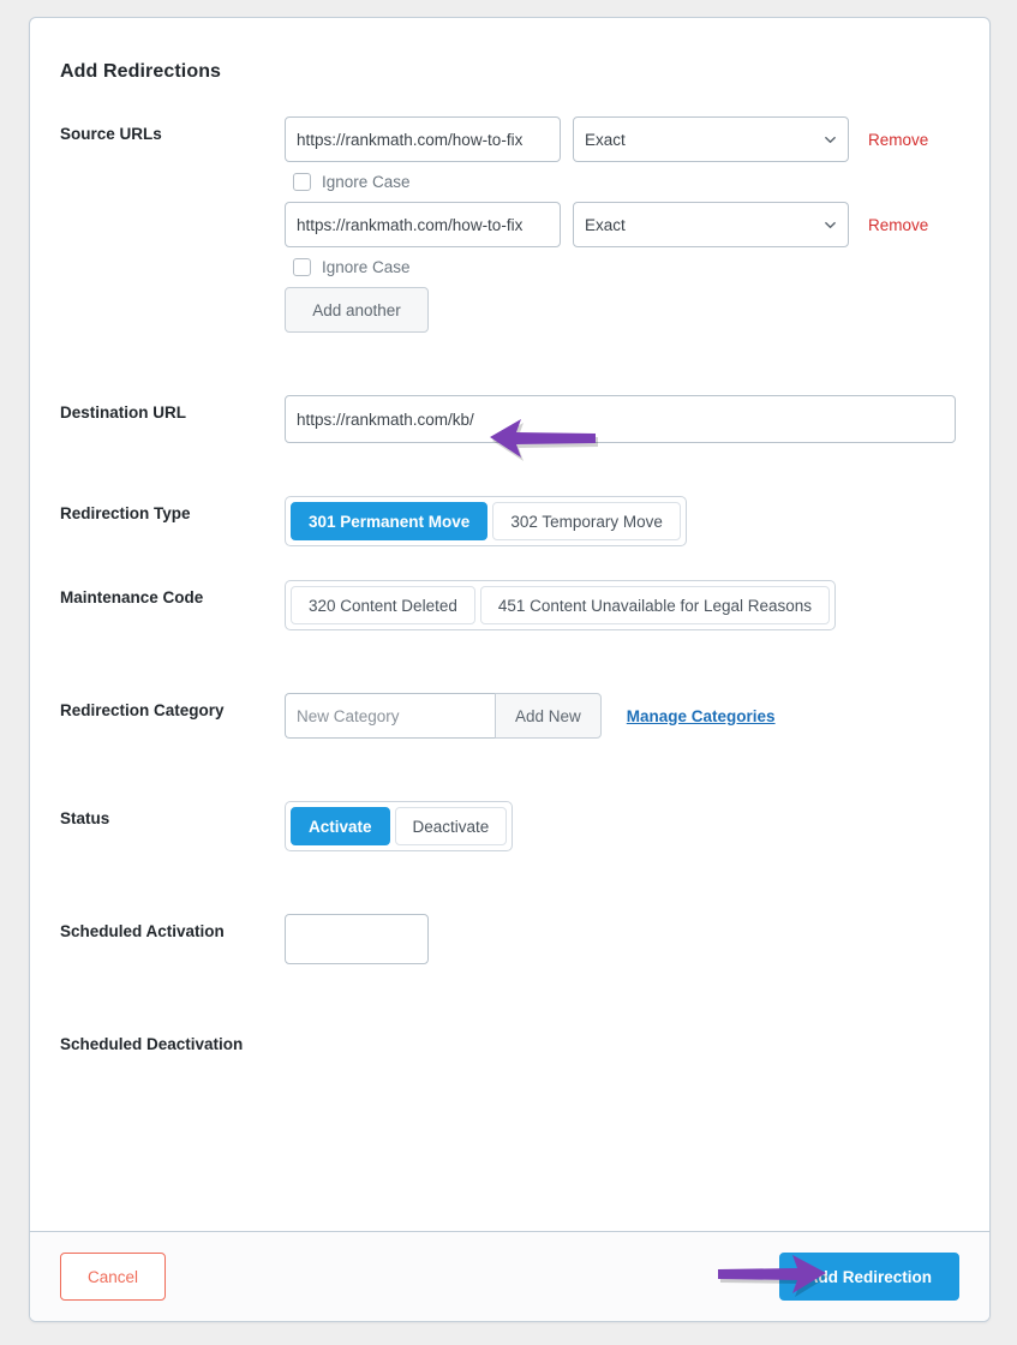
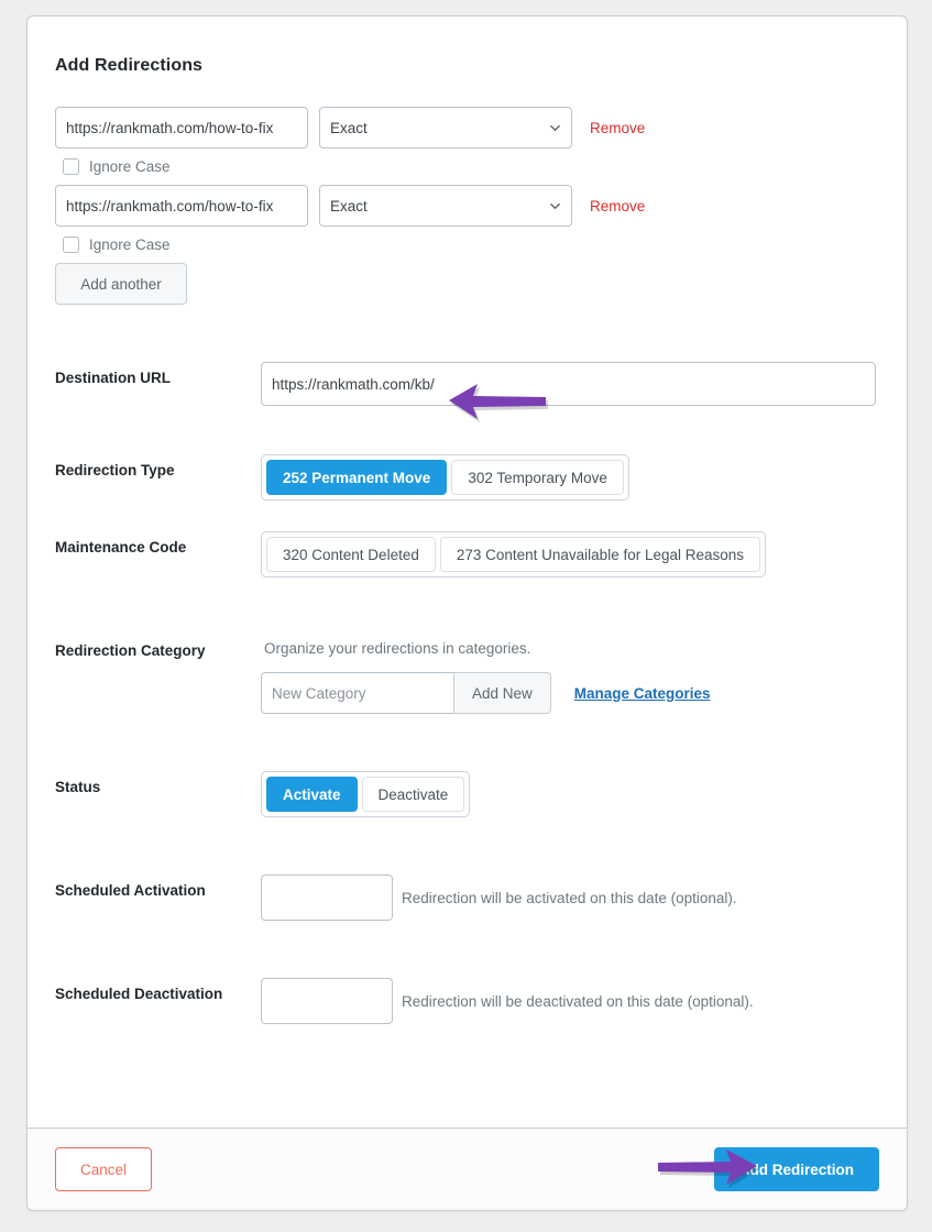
  Add Redirections
- Source URLs
  https://rankmath.com/how-to-fix
  Exact
  Remove
  Ignore Case
  https://rankmath.com/how-to-fix
  Exact
  Remove
  Ignore Case
  Add another
  Destination URL
  https://rankmath.com/kb/
  Redirection Type
- 301 Permanent Move
+ 252 Permanent Move
  302 Temporary Move
  Maintenance Code
  320 Content Deleted
- 451 Content Unavailable for Legal Reasons
+ 273 Content Unavailable for Legal Reasons
  Redirection Category
+ Organize your redirections in categories.
  New Category
  Add New
  Manage Categories
  Status
  Activate
  Deactivate
  Scheduled Activation
+ Redirection will be activated on this date (optional).
  Scheduled Deactivation
+ Redirection will be deactivated on this date (optional).
  Cancel
  dd Redirection
